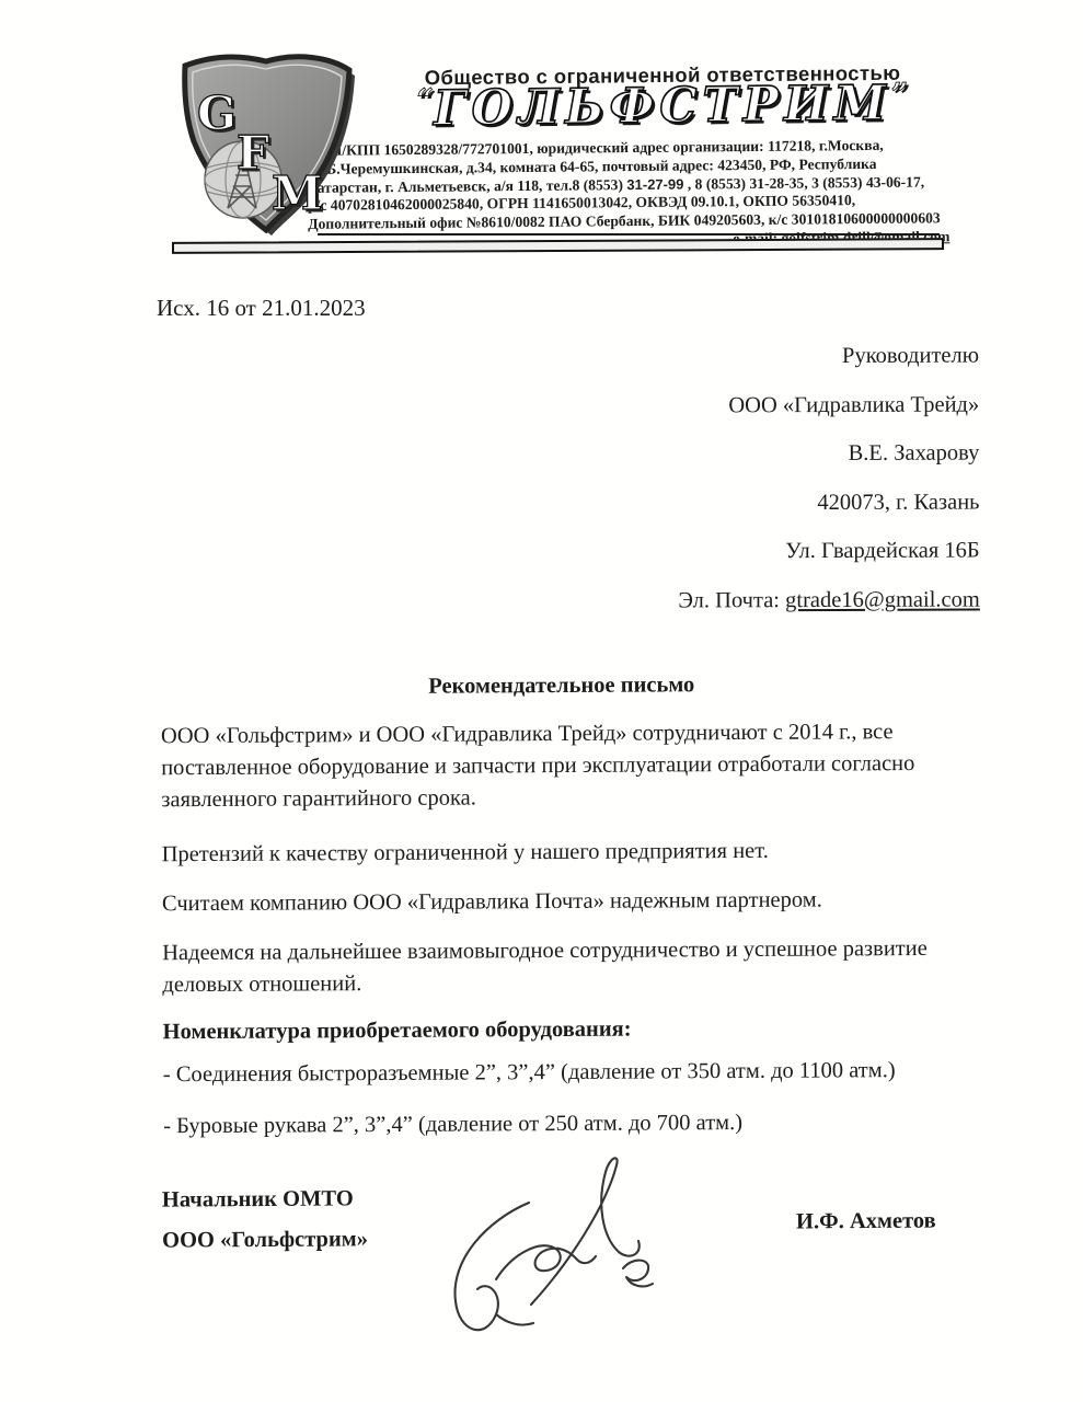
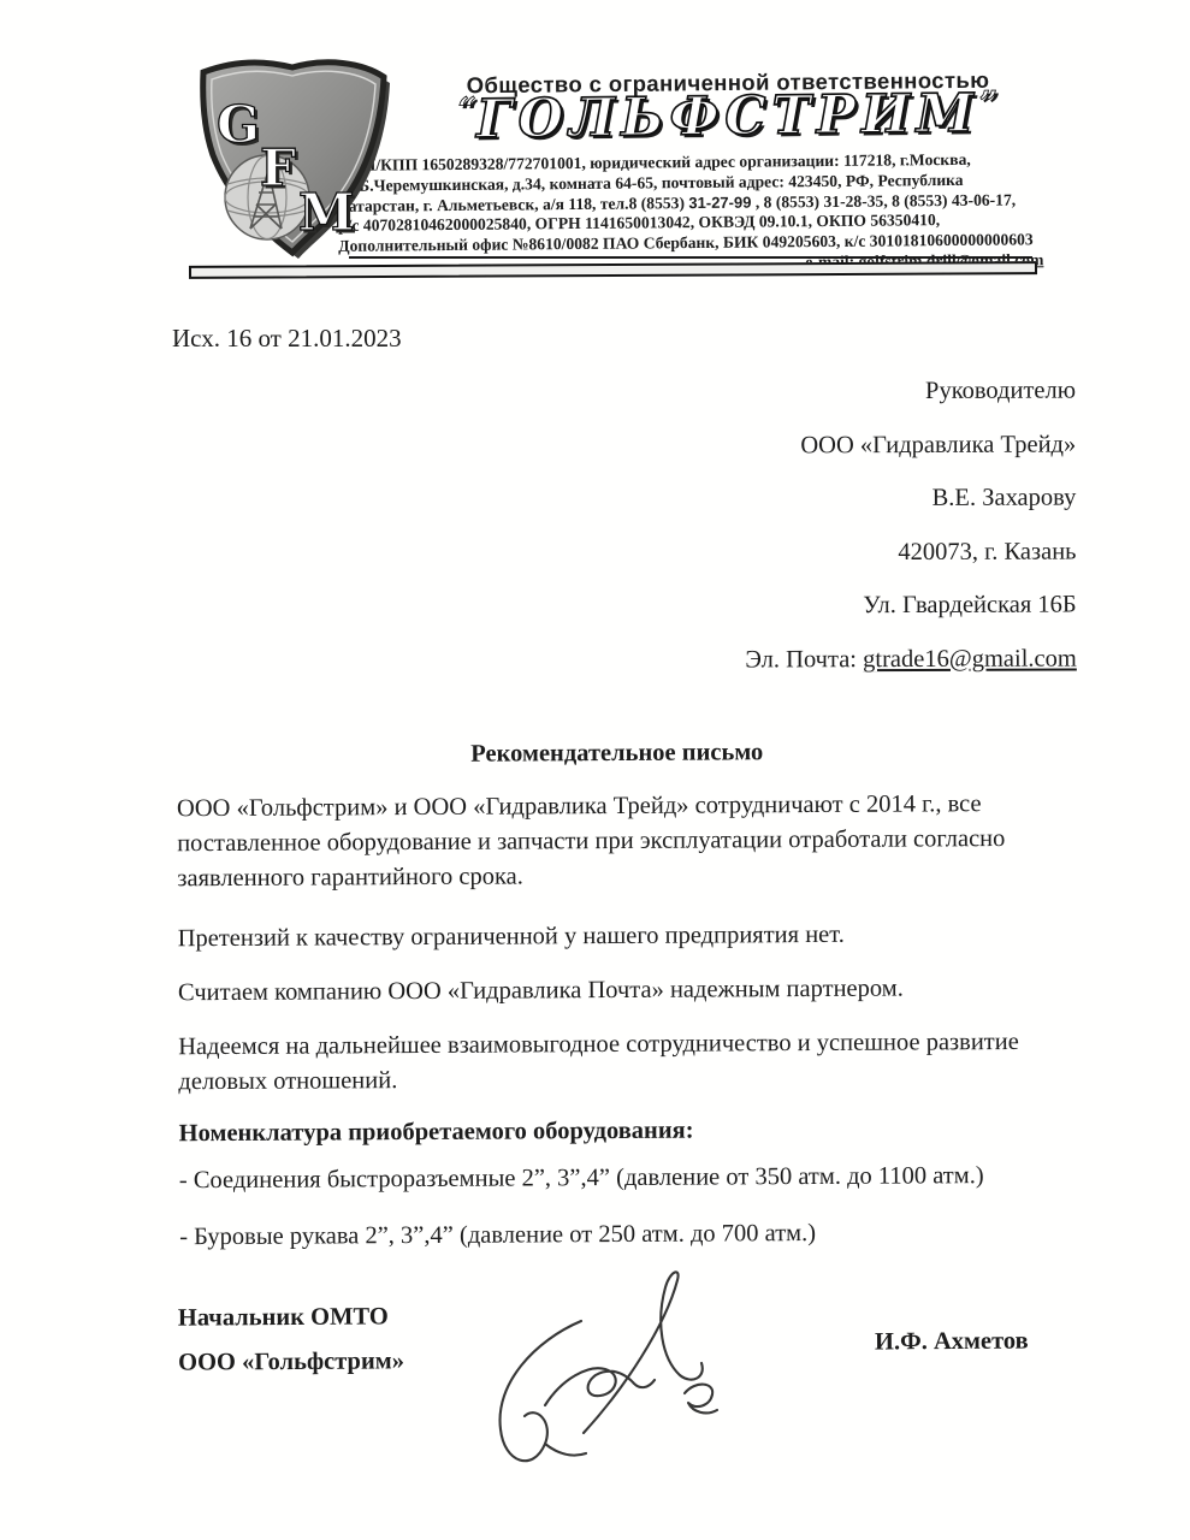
  /КПП 1650289328/772701001, юридический адрес организации: 117218, г.Москва,
  Б.Черемушкинская, д.34, комната 64-65, почтовый адрес: 423450, РФ, Республика
- атарстан, г. Альметьевск, а/я 118, тел.8 (8553) 31-27-99 , 8 (8553) 31-28-35, 3 (8553) 43-06-17,
+ атарстан, г. Альметьевск, а/я 118, тел.8 (8553) 31-27-99 , 8 (8553) 31-28-35, 8 (8553) 43-06-17,
  р/с 40702810462000025840, ОГРН 1141650013042, ОКВЭД 09.10.1, ОКПО 56350410,
  Дополнительный офис №8610/0082 ПАО Сбербанк, БИК 049205603, к/с 30101810600000000603
  Общество с ограниченной ответственностью
  “ГОЛЬФСТРИМ”
  G
  F
  M
  Исх. 16 от 21.01.2023
  Руководителю
  ООО «Гидравлика Трейд»
  В.Е. Захарову
  420073, г. Казань
  Ул. Гвардейская 16Б
  Эл. Почта: gtrade16@gmail.com
  Рекомендательное письмо
  ООО «Гольфстрим» и ООО «Гидравлика Трейд» сотрудничают с 2014 г., все поставленное оборудование и запчасти при эксплуатации отработали согласно заявленного гарантийного срока.
  Претензий к качеству ограниченной у нашего предприятия нет.
  Считаем компанию ООО «Гидравлика Почта» надежным партнером.
  Надеемся на дальнейшее взаимовыгодное сотрудничество и успешное развитие деловых отношений.
  Номенклатура приобретаемого оборудования:
  - Соединения быстроразъемные 2”, 3”,4” (давление от 350 атм. до 1100 атм.)
  - Буровые рукава 2”, 3”,4” (давление от 250 атм. до 700 атм.)
  Начальник ОМТО
  ООО «Гольфстрим»
  И.Ф. Ахметов
